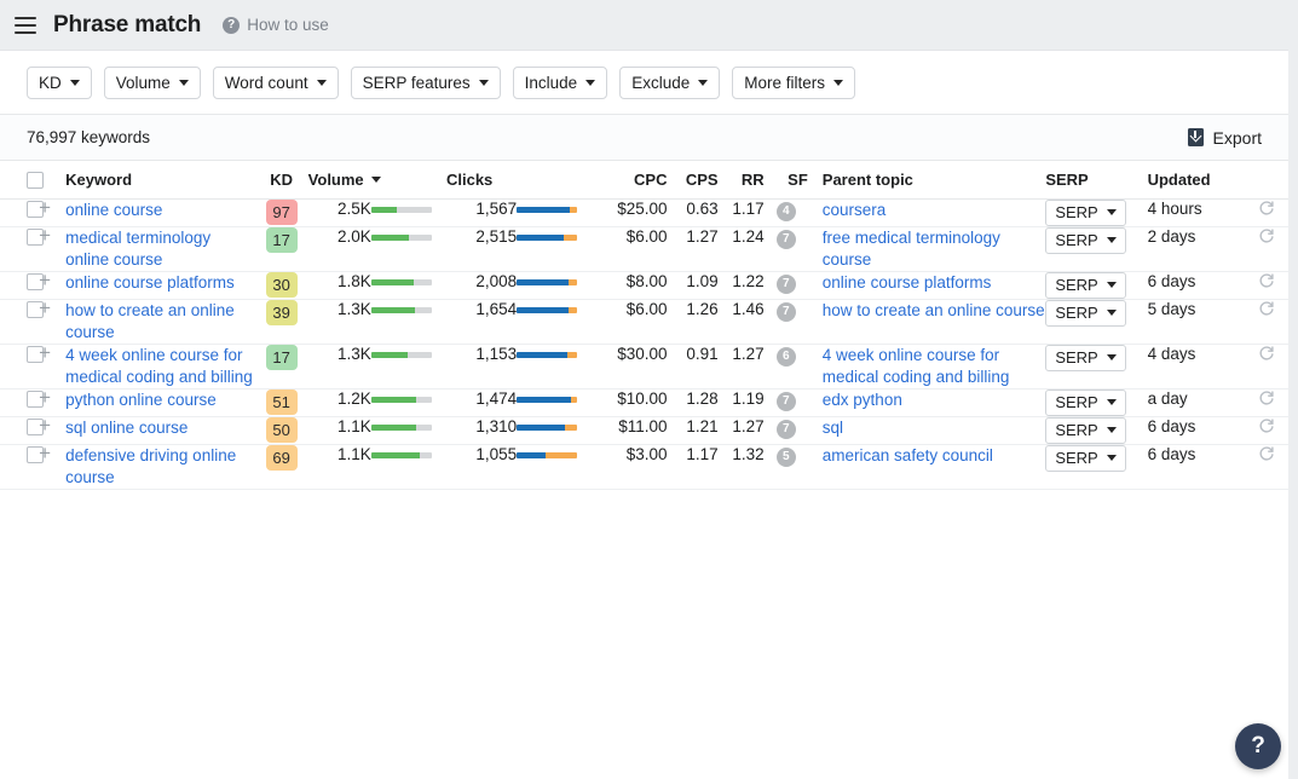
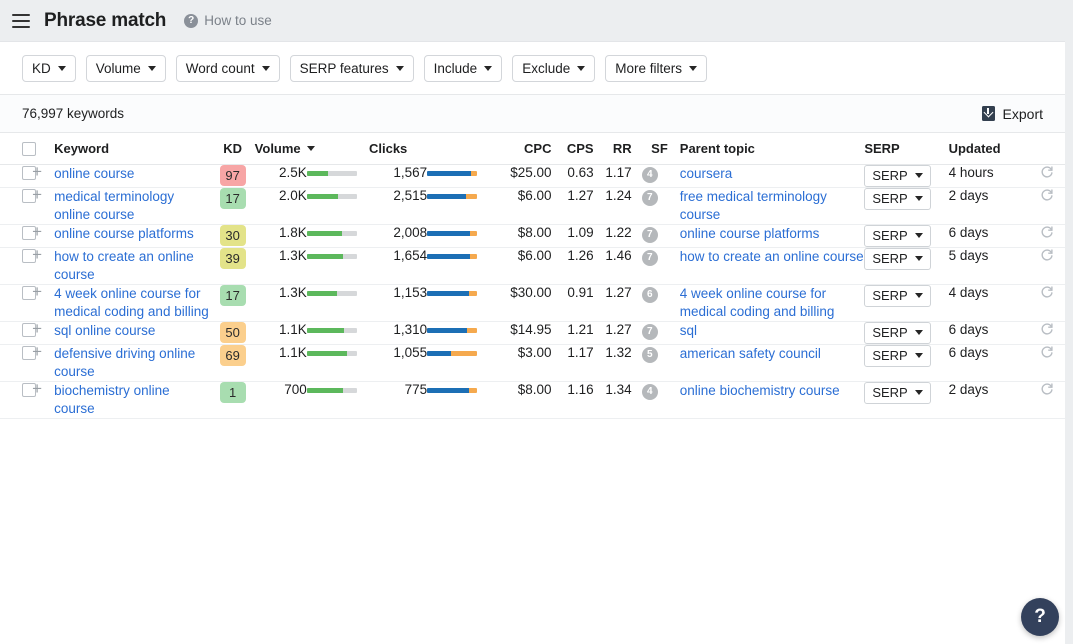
  Phrase match
  ?
  How to use
  KD
  Volume
  Word count
  SERP features
  Include
  Exclude
  More filters
  76,997 keywords
  Export
  		Keyword	KD	Volume		Clicks		CPC	CPS	RR	SF	Parent topic	SERP	Updated
  	+	online course	97	2.5K		1,567		$25.00	0.63	1.17	4	coursera	SERP	4 hours
  	+	medical terminology online course	17	2.0K		2,515		$6.00	1.27	1.24	7	free medical terminology course	SERP	2 days
  	+	online course platforms	30	1.8K		2,008		$8.00	1.09	1.22	7	online course platforms	SERP	6 days
  	+	how to create an online course	39	1.3K		1,654		$6.00	1.26	1.46	7	how to create an online course	SERP	5 days
  	+	4 week online course for medical coding and billing	17	1.3K		1,153		$30.00	0.91	1.27	6	4 week online course for medical coding and billing	SERP	4 days
- 	+	python online course	51	1.2K		1,474		$10.00	1.28	1.19	7	edx python	SERP	a day
- 	+	sql online course	50	1.1K		1,310		$11.00	1.21	1.27	7	sql	SERP	6 days
+ 	+	sql online course	50	1.1K		1,310		$14.95	1.21	1.27	7	sql	SERP	6 days
  	+	defensive driving online course	69	1.1K		1,055		$3.00	1.17	1.32	5	american safety council	SERP	6 days
+ 	+	biochemistry online course	1	700		775		$8.00	1.16	1.34	4	online biochemistry course	SERP	2 days
  ?
